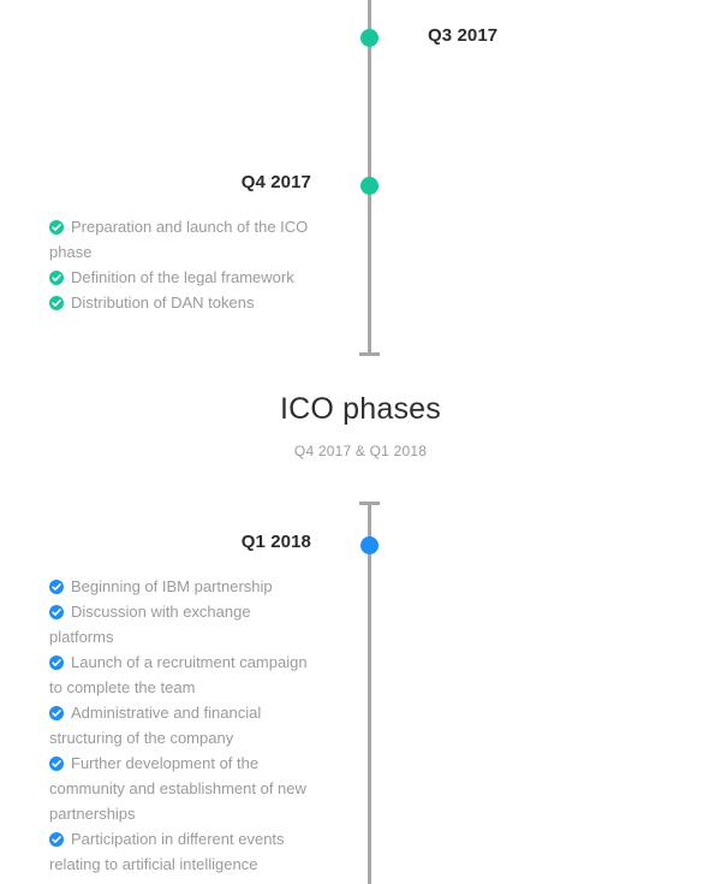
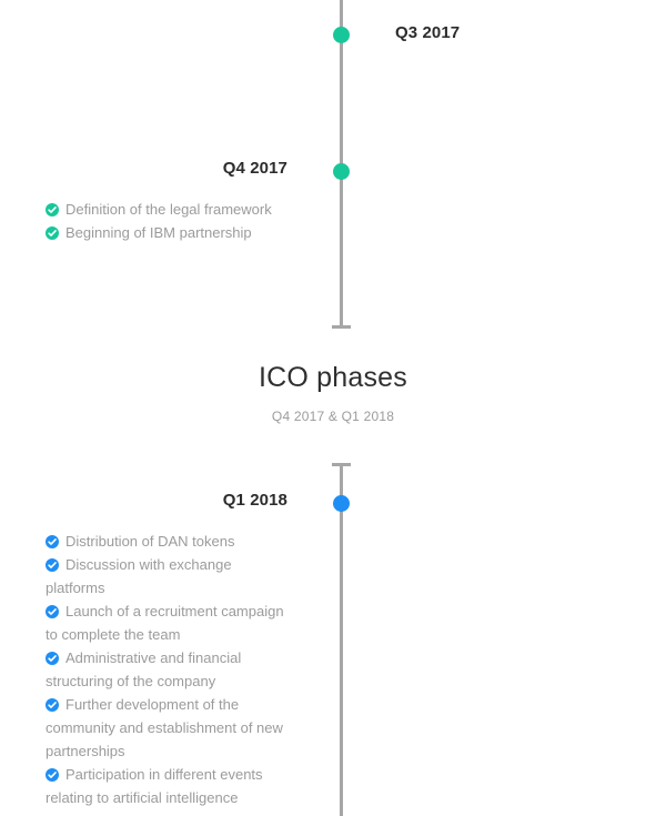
  Q3 2017
  Q4 2017
- Preparation and launch of the ICO phase
  Definition of the legal framework
- Distribution of DAN tokens
+ Beginning of IBM partnership
  ICO phases
  Q4 2017 & Q1 2018
  Q1 2018
- Beginning of IBM partnership
+ Distribution of DAN tokens
  Discussion with exchange platforms
  Launch of a recruitment campaign to complete the team
  Administrative and financial structuring of the company
  Further development of the community and establishment of new partnerships
  Participation in different events relating to artificial intelligence
